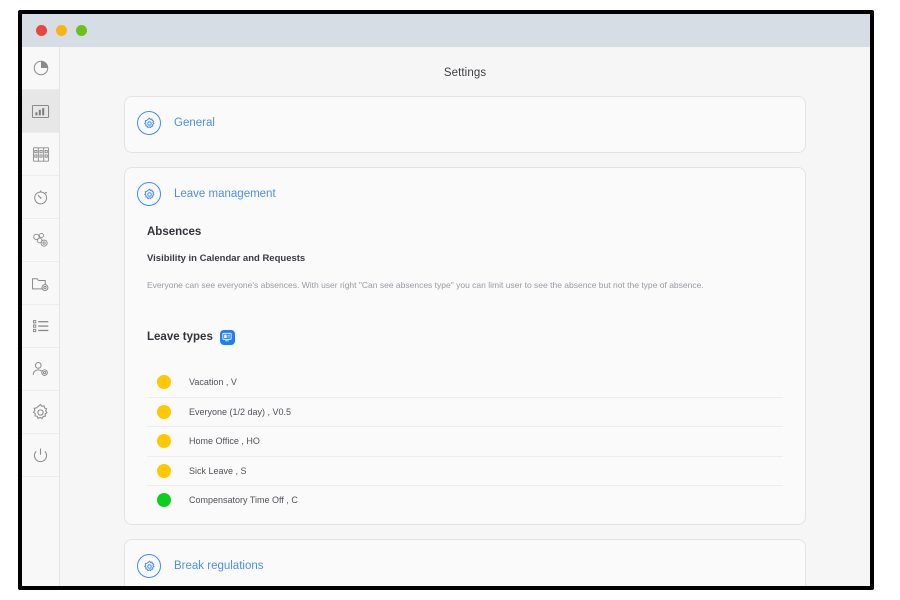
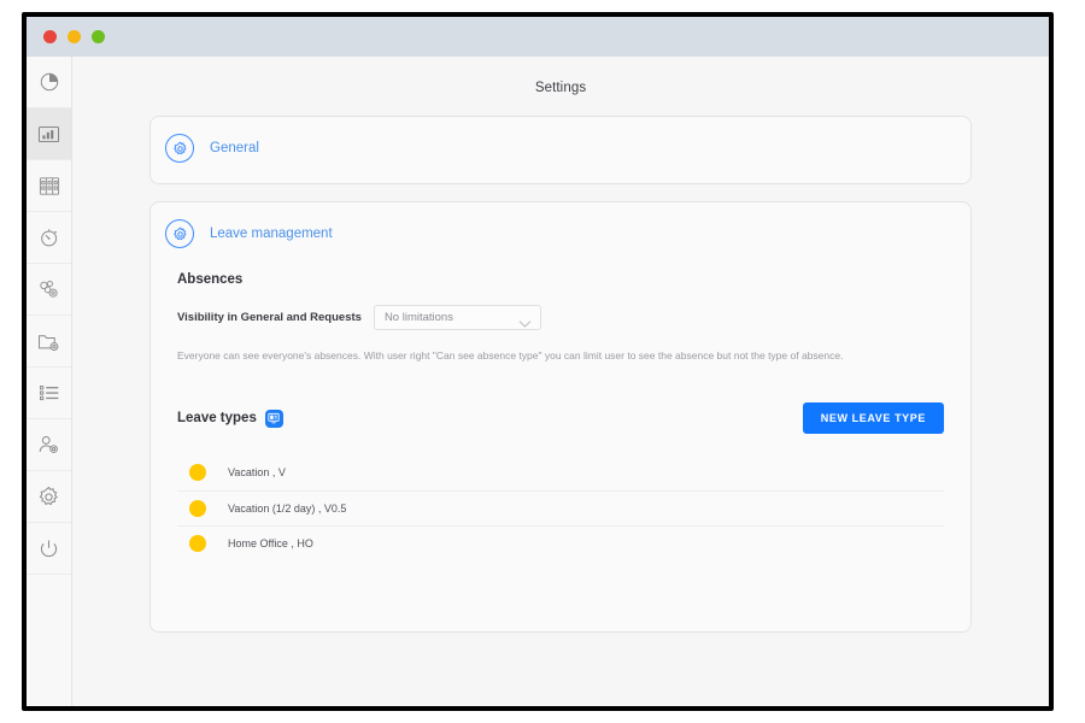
  Settings
  General
  Leave management
  Absences
- Visibility in Calendar and Requests
+ Visibility in General and Requests
+ No limitations
- Everyone can see everyone's absences. With user right "Can see absences type" you can limit user to see the absence but not the type of absence.
+ Everyone can see everyone's absences. With user right "Can see absence type" you can limit user to see the absence but not the type of absence.
  Leave types
+ NEW LEAVE TYPE
  Vacation , V
- Everyone (1/2 day) , V0.5
+ Vacation (1/2 day) , V0.5
  Home Office , HO
- Sick Leave , S
- Compensatory Time Off , C
- Break regulations
